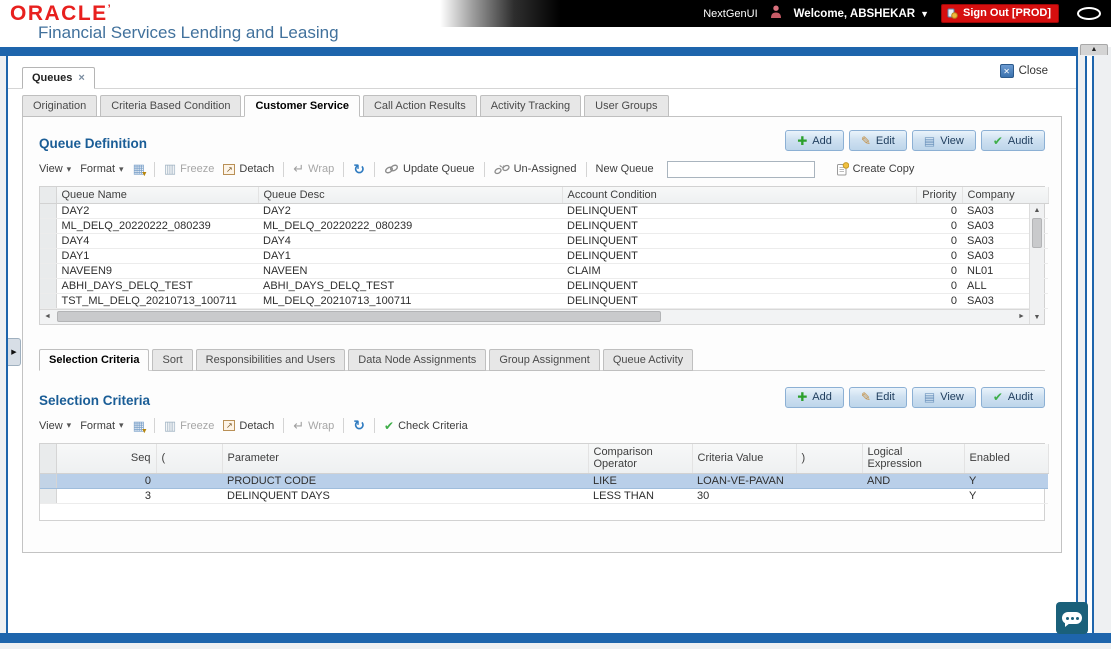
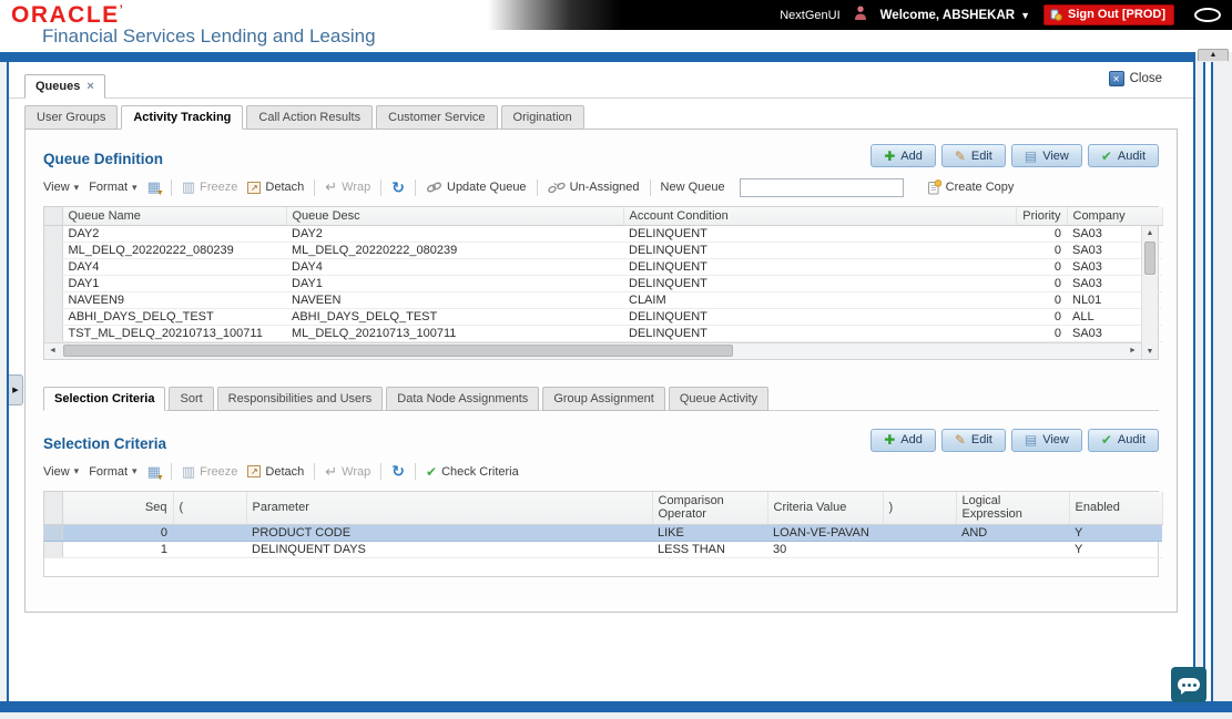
  ORACLE’
  Financial Services Lending and Leasing
  NextGenUI
  Welcome, ABSHEKAR
  ▼
  Sign Out [PROD]
  Queues
  ×
  ✕
  Close
- Origination
+ User Groups
- Criteria Based Condition
- Customer Service
+ Activity Tracking
  Call Action Results
- Activity Tracking
+ Customer Service
- User Groups
+ Origination
  Queue Definition
  ✚
  Add
  ✎
  Edit
  ▤
  View
  ✔
  Audit
  View
  ▾
  Format
  ▾
  ▦
  ▥
  Freeze
  ↗
  Detach
  ↵
  Wrap
  ↻
  Update Queue
  Un-Assigned
  New Queue
  Create Copy
  	Queue Name	Queue Desc	Account Condition	Priority	Company
  	DAY2	DAY2	DELINQUENT	0	SA03
  	ML_DELQ_20220222_080239	ML_DELQ_20220222_080239	DELINQUENT	0	SA03
  	DAY4	DAY4	DELINQUENT	0	SA03
  	DAY1	DAY1	DELINQUENT	0	SA03
  	NAVEEN9	NAVEEN	CLAIM	0	NL01
  	ABHI_DAYS_DELQ_TEST	ABHI_DAYS_DELQ_TEST	DELINQUENT	0	ALL
  	TST_ML_DELQ_20210713_100711	ML_DELQ_20210713_100711	DELINQUENT	0	SA03
  Selection Criteria
  Sort
  Responsibilities and Users
  Data Node Assignments
  Group Assignment
  Queue Activity
  Selection Criteria
  ✚
  Add
  ✎
  Edit
  ▤
  View
  ✔
  Audit
  View
  ▾
  Format
  ▾
  ▦
  ▥
  Freeze
  ↗
  Detach
  ↵
  Wrap
  ↻
  ✔
  Check Criteria
  	Seq	(	Parameter	Comparison Operator	Criteria Value	)	Logical Expression	Enabled
  	0		PRODUCT CODE	LIKE	LOAN-VE-PAVAN		AND	Y
- 	3		DELINQUENT DAYS	LESS THAN	30			Y
+ 	1		DELINQUENT DAYS	LESS THAN	30			Y
